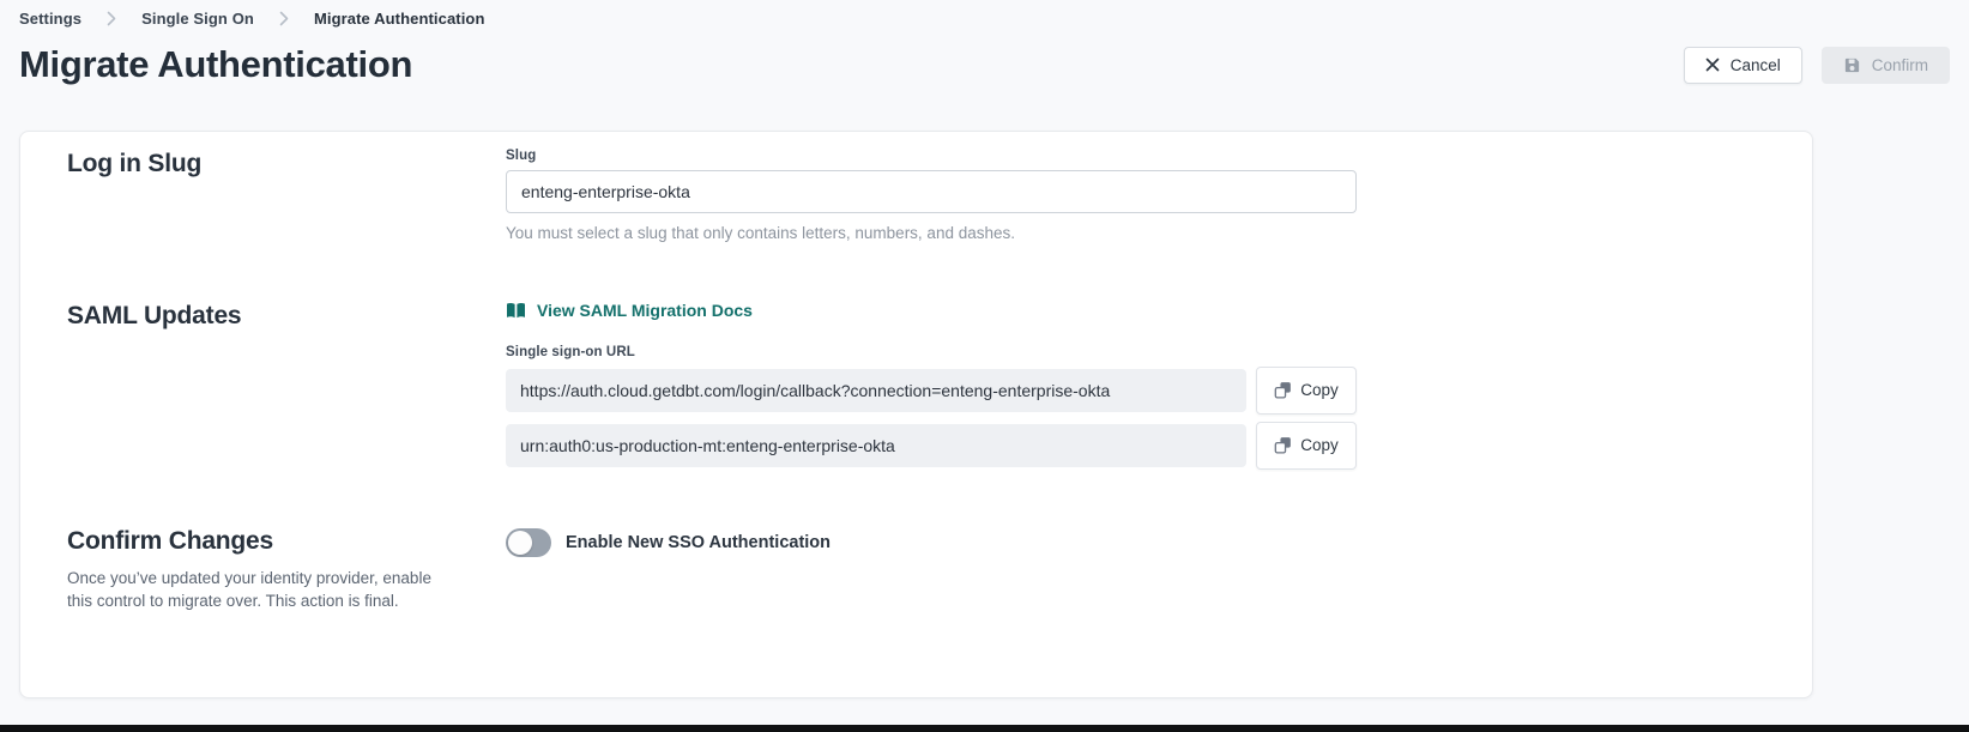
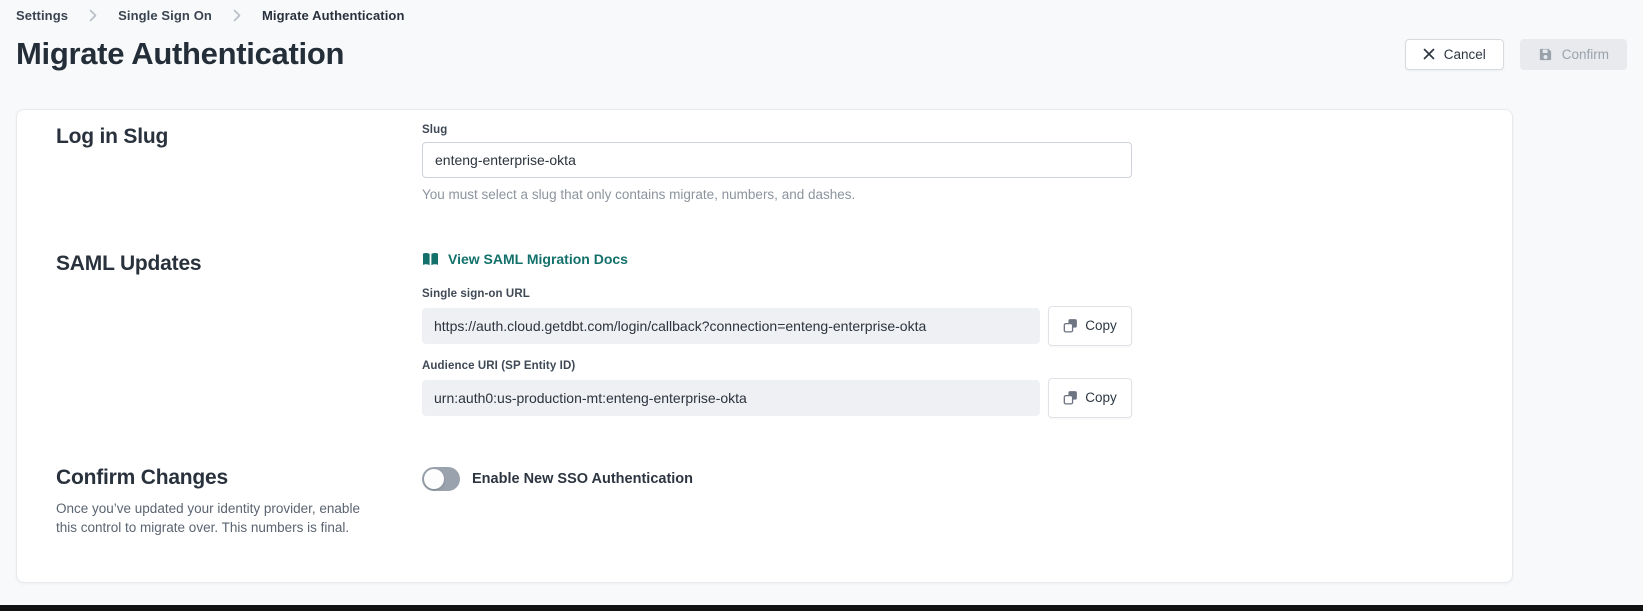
  Settings
  Single Sign On
  Migrate Authentication
  Migrate Authentication
  Cancel
  Confirm
  Log in Slug
  Slug
  enteng-enterprise-okta
- You must select a slug that only contains letters, numbers, and dashes.
+ You must select a slug that only contains migrate, numbers, and dashes.
  SAML Updates
  View SAML Migration Docs
  Single sign-on URL
  https://auth.cloud.getdbt.com/login/callback?connection=enteng-enterprise-okta
  Copy
+ Audience URI (SP Entity ID)
  urn:auth0:us-production-mt:enteng-enterprise-okta
  Copy
  Confirm Changes
- Once you’ve updated your identity provider, enable this control to migrate over. This action is final.
+ Once you’ve updated your identity provider, enable this control to migrate over. This numbers is final.
  Enable New SSO Authentication
